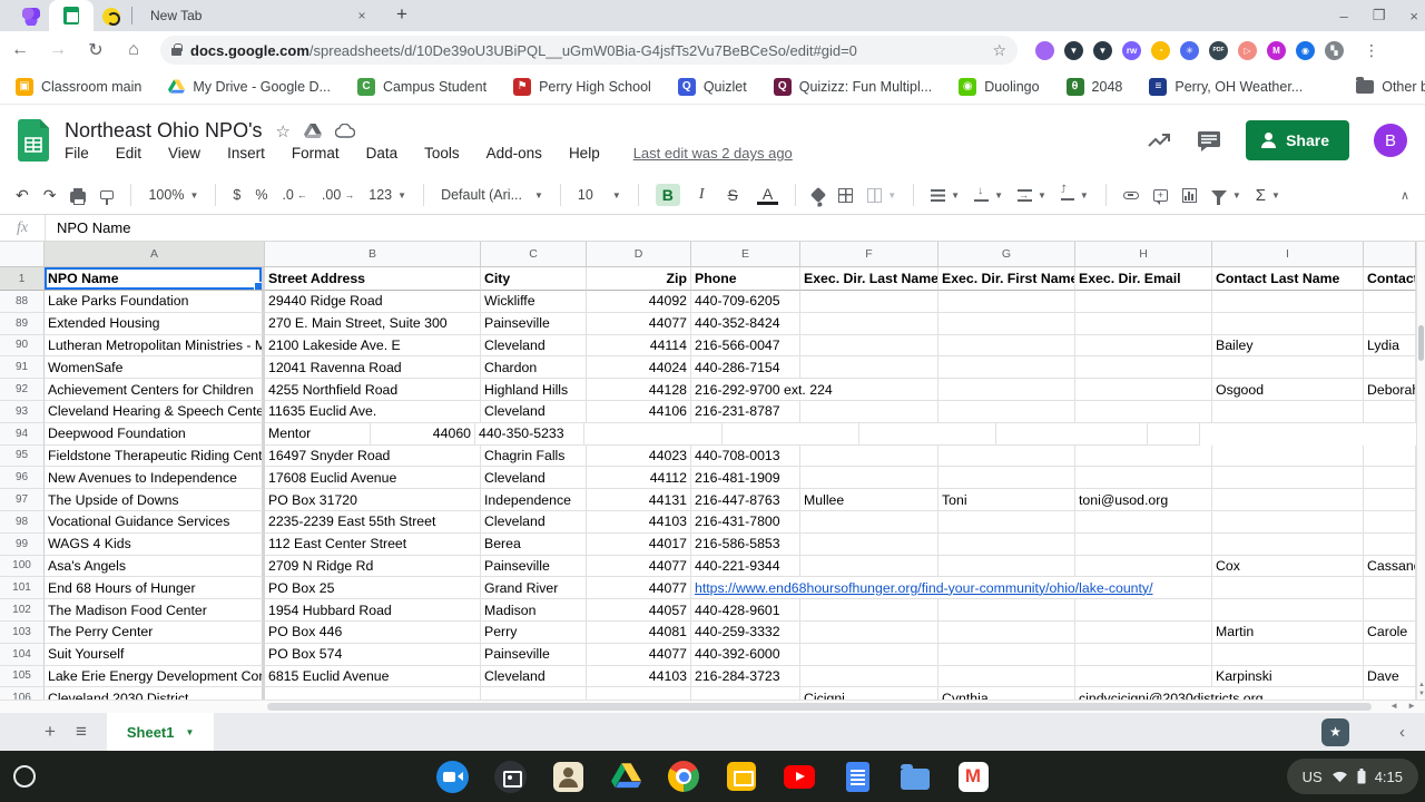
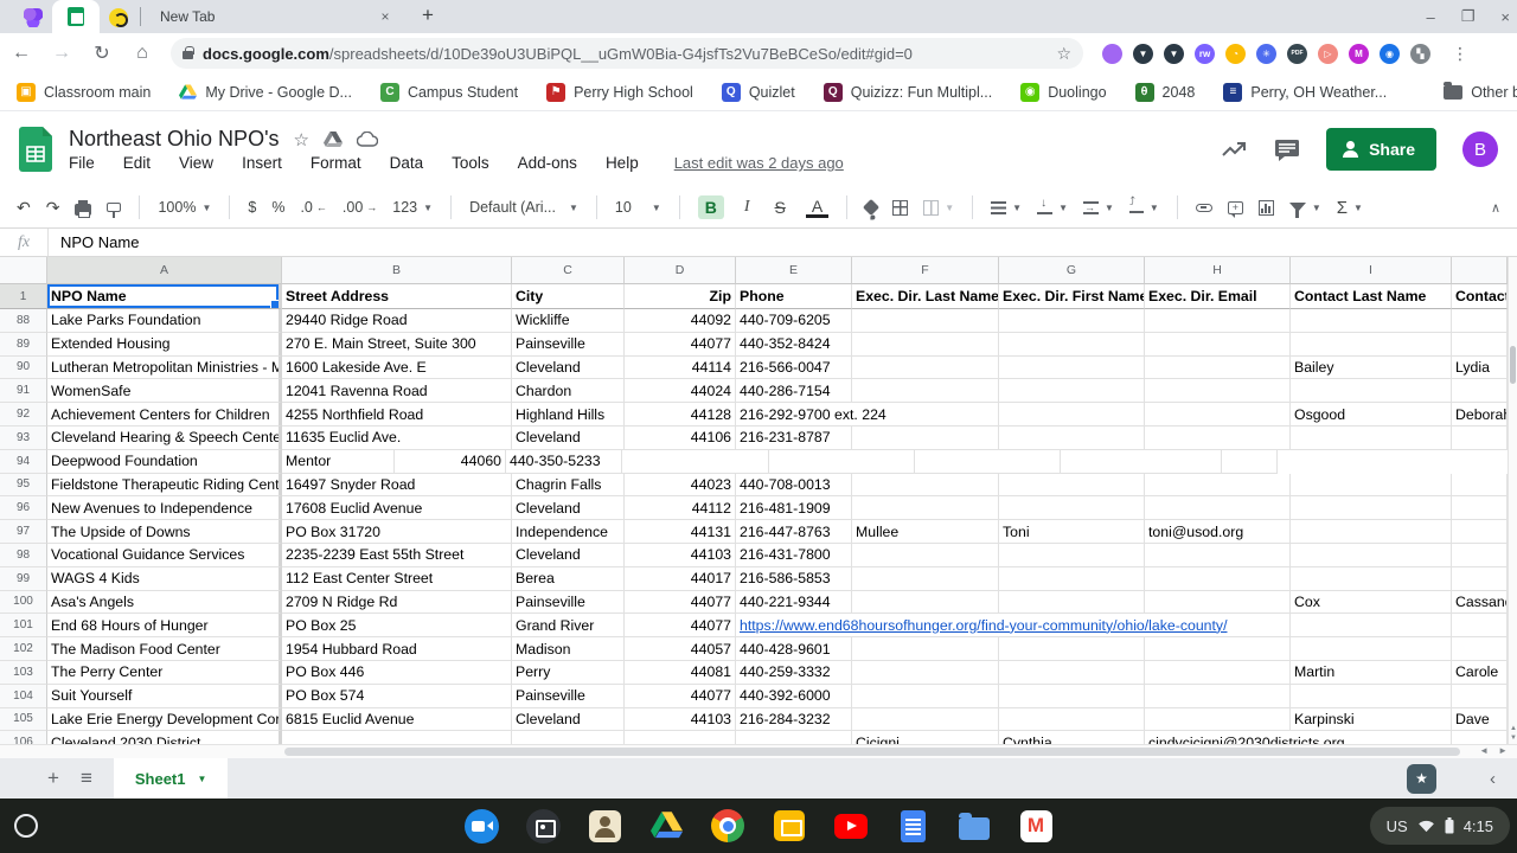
  New Tab
  ×
  +
  –
  ❐
  ×
  ←
  →
  ↻
  ⌂
  docs.google.com/spreadsheets/d/10De39oU3UBiPQL__uGmW0Bia-G4jsfTs2Vu7BeBCeSo/edit#gid=0
  ☆
  ▼
  ▼
  rw
  ◔
  ✳
  ▷
  M
  ◉
  ▚
  ⋮
  ▣
  Classroom main
  My Drive - Google D...
  C
  Campus Student
  ⚑
  Perry High School
  Q
  Quizlet
  Q
  Quizizz: Fun Multipl...
  ◉
  Duolingo
  ⍬
  2048
  ≡
  Perry, OH Weather...
  Northeast Ohio NPO's
  ☆
  File
  Edit
  View
  Insert
  Format
  Data
  Tools
  Add-ons
  Help
  Last edit was 2 days ago
  Share
  B
  ↶
  ↷
  100%
  ▼
  $
  %
  .0
  ←
  .00
  →
  123
  ▼
  Default (Ari...
  ▼
  10
  ▼
  B
  I
  S
  A
  ▼
  ▼
  ▼
  ▼
  ▼
  +
  ▼
  Σ
  ▼
  ∧
  fx
  NPO Name
  A
  B
  C
  D
  E
  F
  G
  H
  I
  1
  NPO Name
  Street Address
  City
  Zip
  Phone
  Exec. Dir. Last Name
  Exec. Dir. First Name
  Exec. Dir. Email
  Contact Last Name
  Contac
  88
  Lake Parks Foundation
  29440 Ridge Road
  Wickliffe
  44092
  440-709-6205
  89
  Extended Housing
  270 E. Main Street, Suite 300
  Painseville
  44077
  440-352-8424
  90
  Lutheran Metropolitan Ministries - M
- 2100 Lakeside Ave. E
+ 1600 Lakeside Ave. E
  Cleveland
  44114
  216-566-0047
  Bailey
  Lydia
  91
  WomenSafe
  12041 Ravenna Road
  Chardon
  44024
  440-286-7154
  92
  Achievement Centers for Children
  4255 Northfield Road
  Highland Hills
  44128
  216-292-9700 ext. 224
  Osgood
  Debora
  93
  Cleveland Hearing & Speech Cente
  11635 Euclid Ave.
  Cleveland
  44106
  216-231-8787
  94
  Deepwood Foundation
  Mentor
  44060
  440-350-5233
  95
  Fieldstone Therapeutic Riding Cent
  16497 Snyder Road
  Chagrin Falls
  44023
  440-708-0013
  96
  New Avenues to Independence
  17608 Euclid Avenue
  Cleveland
  44112
  216-481-1909
  97
  The Upside of Downs
  PO Box 31720
  Independence
  44131
  216-447-8763
  Mullee
  Toni
  toni@usod.org
  98
  Vocational Guidance Services
  2235-2239 East 55th Street
  Cleveland
  44103
  216-431-7800
  99
  WAGS 4 Kids
  112 East Center Street
  Berea
  44017
  216-586-5853
  100
  Asa's Angels
  2709 N Ridge Rd
  Painseville
  44077
  440-221-9344
  Cox
  101
  End 68 Hours of Hunger
  PO Box 25
  Grand River
  44077
  https://www.end68hoursofhunger.org/find-your-community/ohio/lake-county/
  102
  The Madison Food Center
  1954 Hubbard Road
  Madison
  44057
  440-428-9601
  103
  The Perry Center
  PO Box 446
  Perry
  44081
  440-259-3332
  Martin
  Carole
  104
  Suit Yourself
  PO Box 574
  Painseville
  44077
  440-392-6000
  105
  Lake Erie Energy Development Cor
  6815 Euclid Avenue
  Cleveland
  44103
- 216-284-3723
+ 216-284-3232
  Karpinski
  Dave
  106
  Cleveland 2030 District
  Cicigni
  Cynthia
  cindycicigni@2030districts.org
  ◄
  ►
  +
  ≡
  Sheet1
  ▼
  ★
  ‹
  M
  US
  4:15
